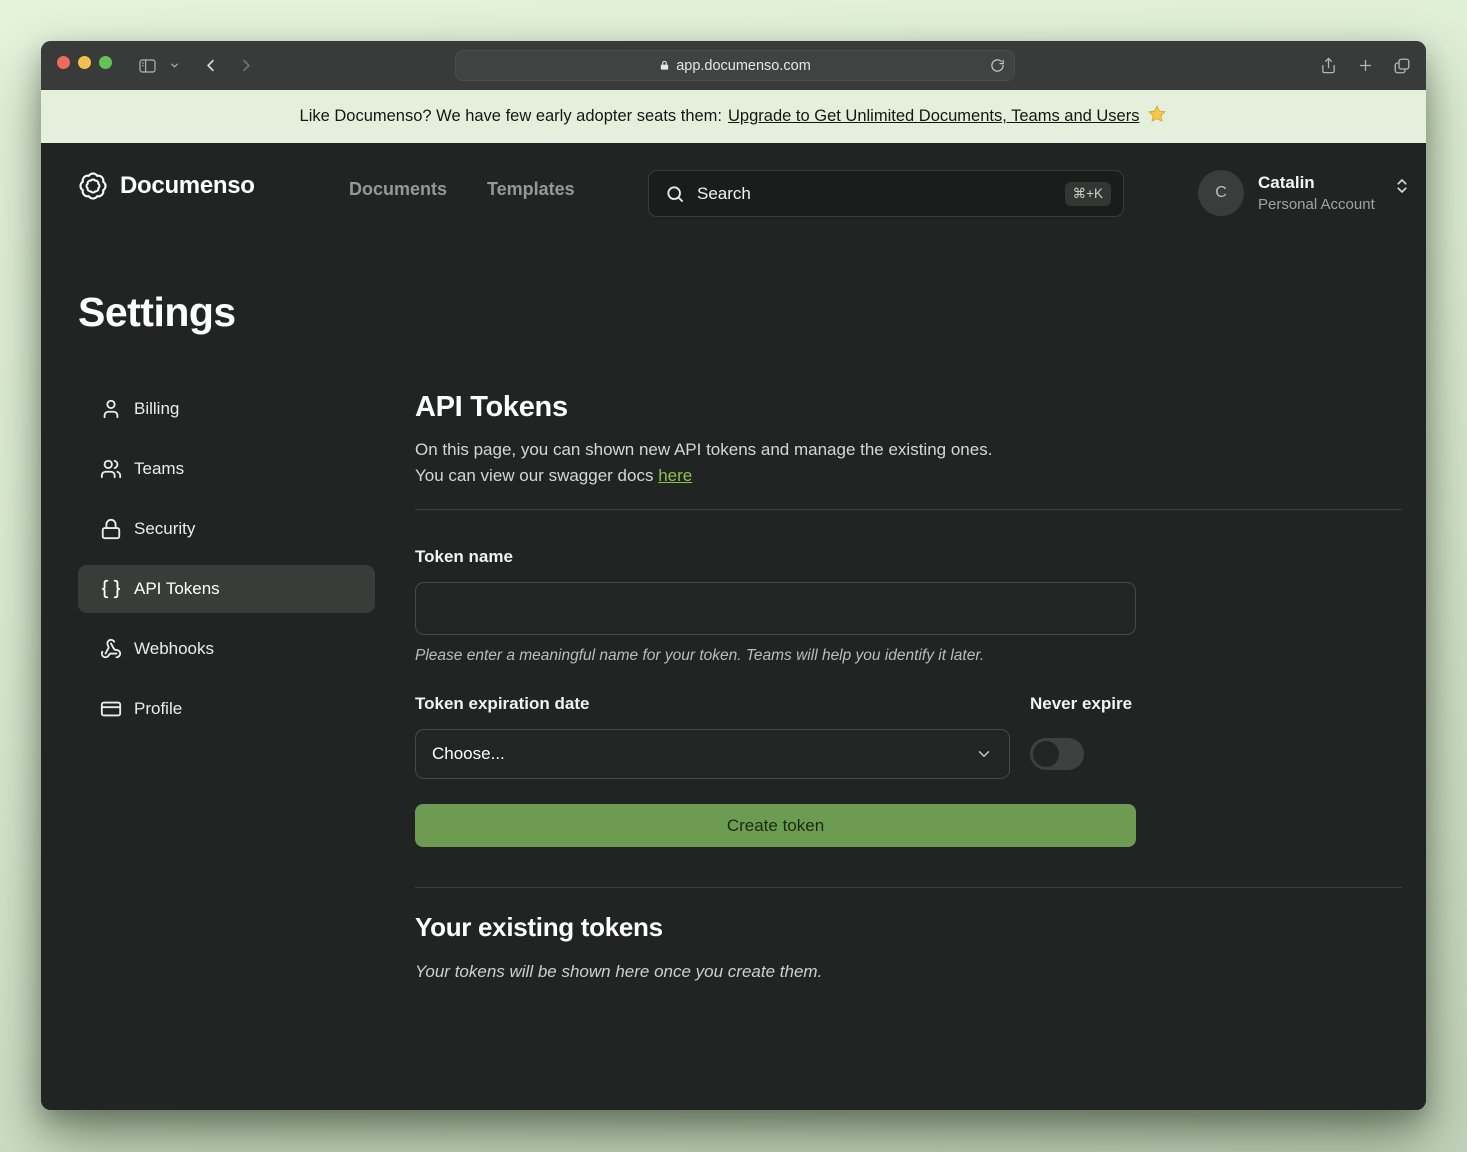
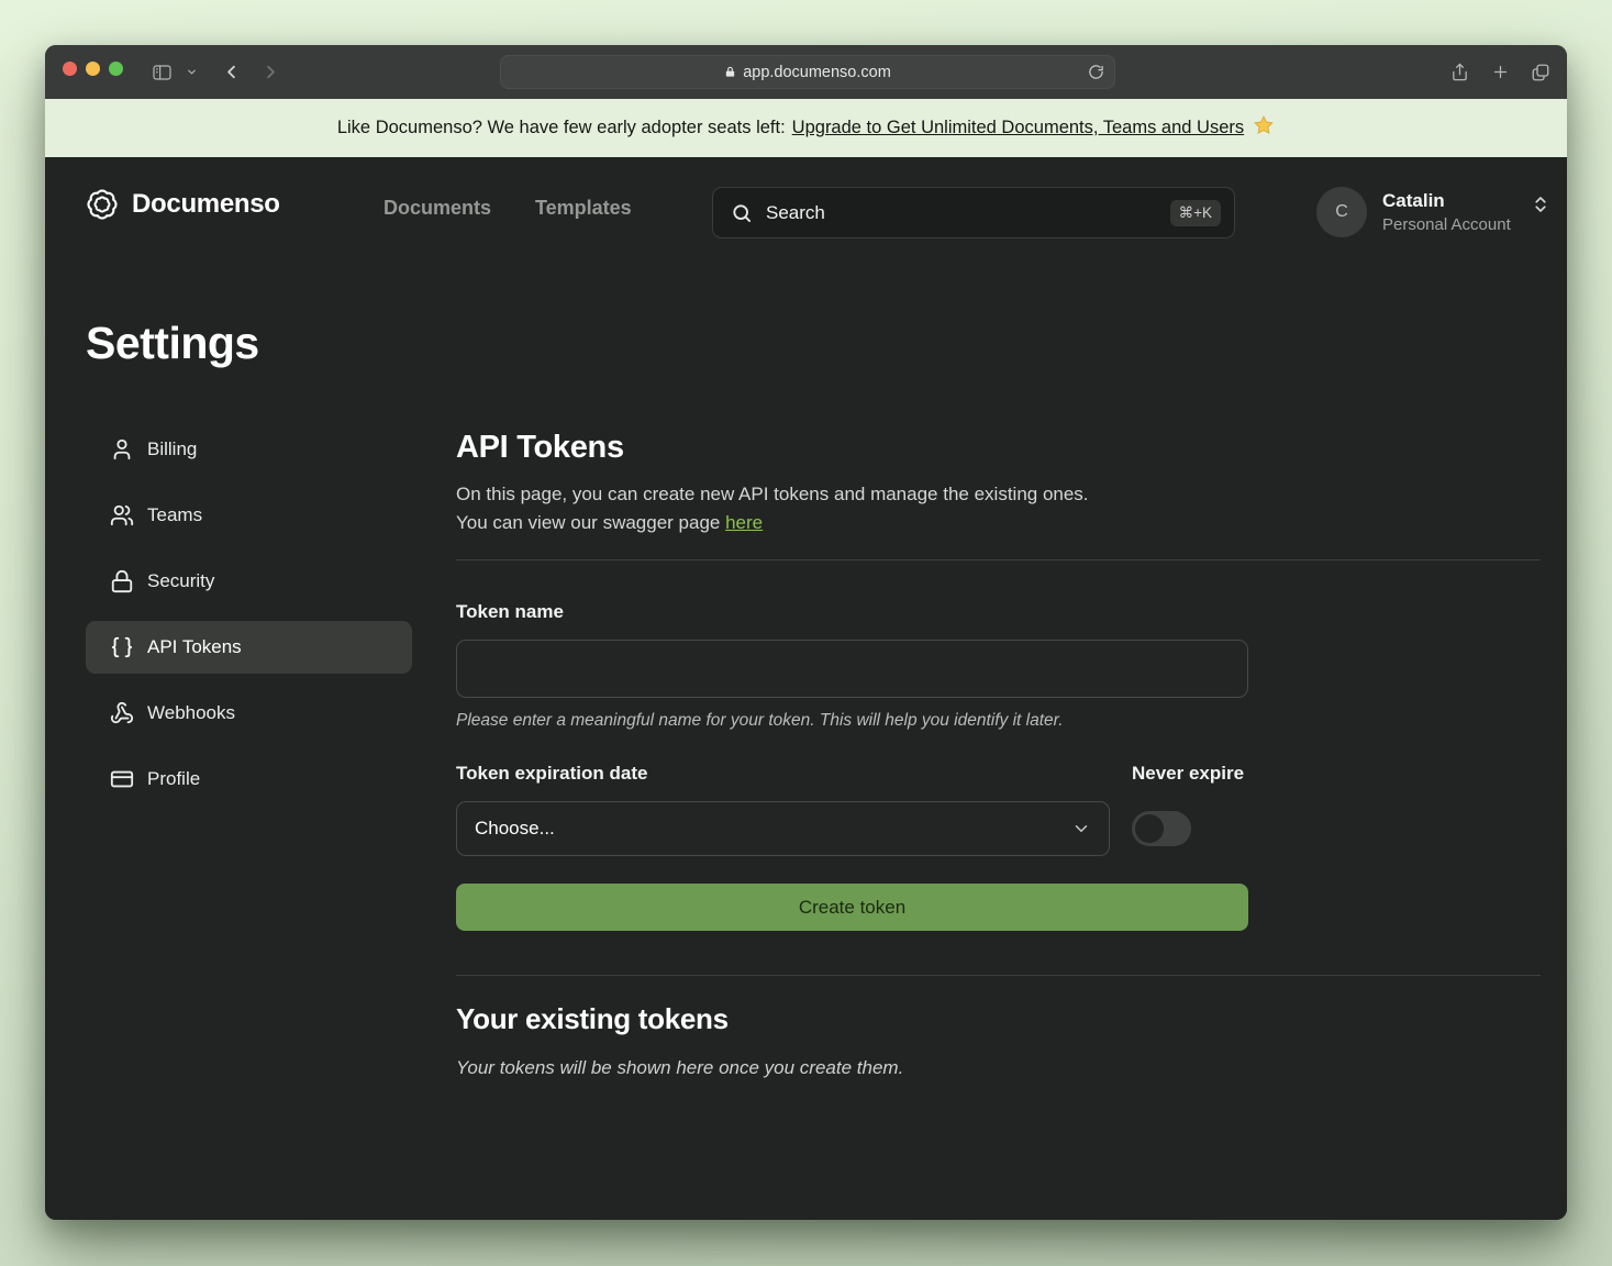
  app.documenso.com
- Like Documenso? We have few early adopter seats them:
+ Like Documenso? We have few early adopter seats left:
  Upgrade to Get Unlimited Documents, Teams and Users
  Documenso
  Documents
  Templates
  Search
  ⌘+K
  C
  Catalin
  Personal Account
  Settings
  Billing
  Teams
  Security
  API Tokens
  Webhooks
  Profile
  API Tokens
- On this page, you can shown new API tokens and manage the existing ones.
+ On this page, you can create new API tokens and manage the existing ones.
- You can view our swagger docs here
+ You can view our swagger page here
  Token name
- Please enter a meaningful name for your token. Teams will help you identify it later.
+ Please enter a meaningful name for your token. This will help you identify it later.
  Token expiration date
  Choose...
  Never expire
  Create token
  Your existing tokens
  Your tokens will be shown here once you create them.
